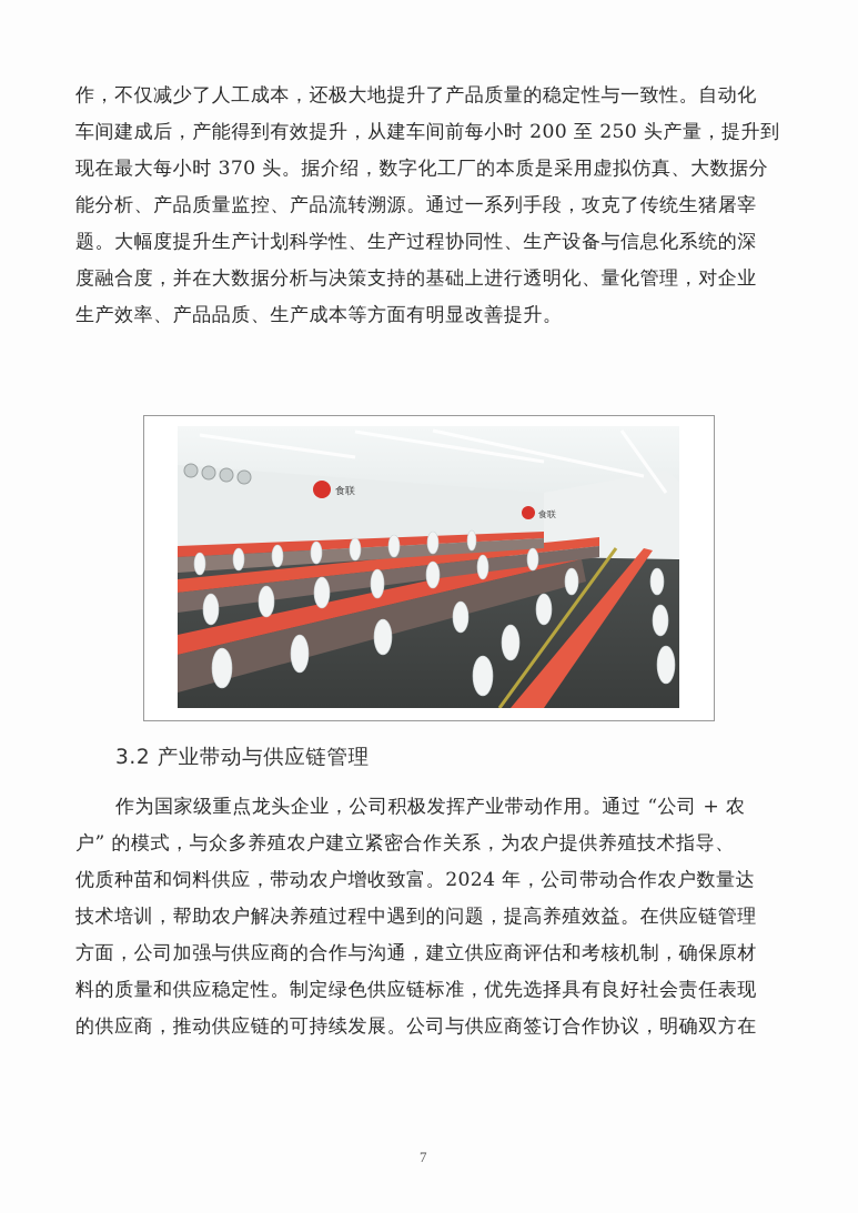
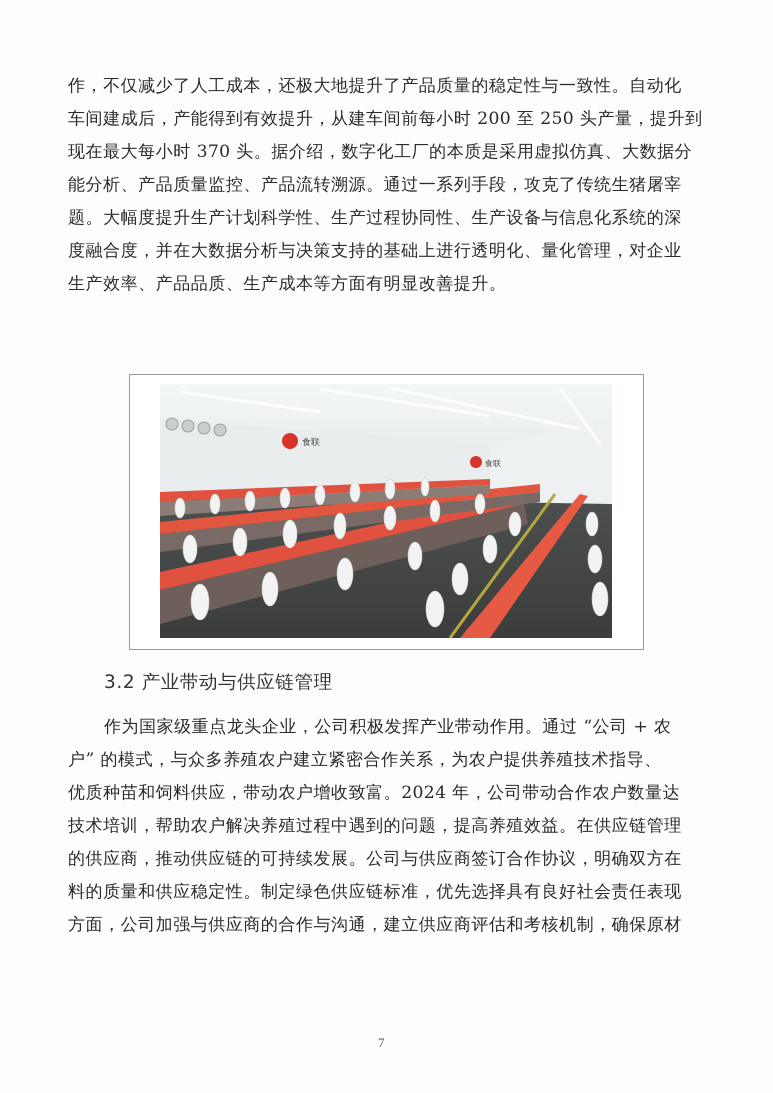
  作，不仅减少了人工成本，还极大地提升了产品质量的稳定性与一致性。自动化
  车间建成后，产能得到有效提升，从建车间前每小时 200 至 250 头产量，提升到
  现在最大每小时 370 头。据介绍，数字化工厂的本质是采用虚拟仿真、大数据分
  能分析、产品质量监控、产品流转溯源。通过一系列手段，攻克了传统生猪屠宰
  题。大幅度提升生产计划科学性、生产过程协同性、生产设备与信息化系统的深
  度融合度，并在大数据分析与决策支持的基础上进行透明化、量化管理，对企业
  生产效率、产品品质、生产成本等方面有明显改善提升。
  食联
  食联
  3.2 产业带动与供应链管理
  作为国家级重点龙头企业，公司积极发挥产业带动作用。通过 “公司 + 农
  户” 的模式，与众多养殖农户建立紧密合作关系，为农户提供养殖技术指导、
  优质种苗和饲料供应，带动农户增收致富。2024 年，公司带动合作农户数量达
  技术培训，帮助农户解决养殖过程中遇到的问题，提高养殖效益。在供应链管理
- 方面，公司加强与供应商的合作与沟通，建立供应商评估和考核机制，确保原材
+ 的供应商，推动供应链的可持续发展。公司与供应商签订合作协议，明确双方在
  料的质量和供应稳定性。制定绿色供应链标准，优先选择具有良好社会责任表现
- 的供应商，推动供应链的可持续发展。公司与供应商签订合作协议，明确双方在
+ 方面，公司加强与供应商的合作与沟通，建立供应商评估和考核机制，确保原材
  7
